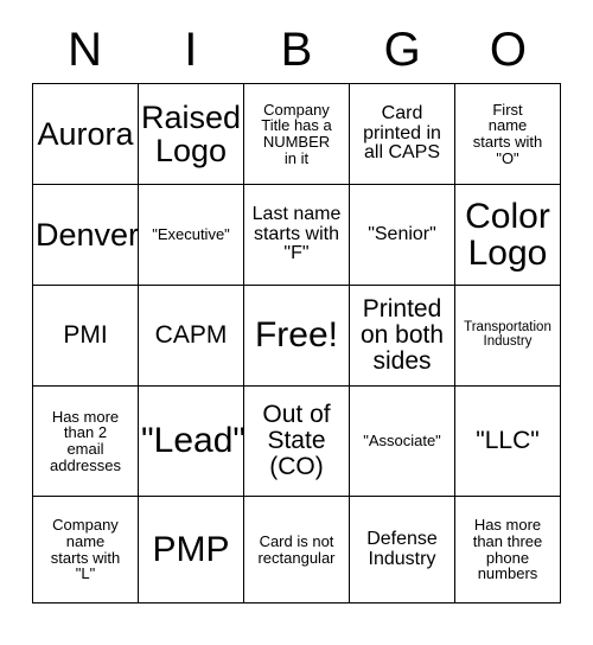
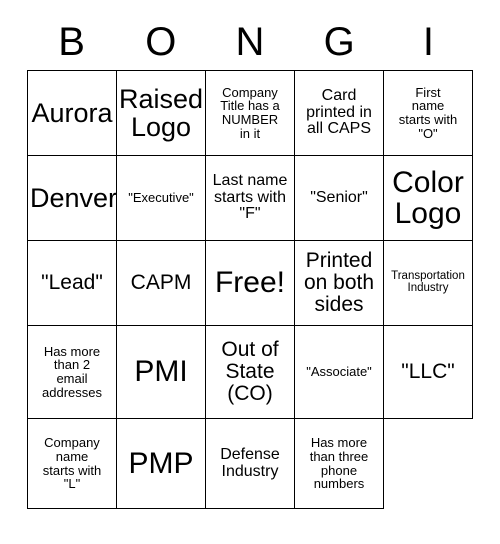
- N
+ B
- I
+ O
- B
+ N
  G
- O
+ I
  Aurora
  Raised
  Logo
  Company
  Title has a
  NUMBER
  in it
  Card
  printed in
  all CAPS
  First
  name
  starts with
  "O"
  Denver
  "Executive"
  Last name
  starts with
  "F"
  "Senior"
  Color
  Logo
- PMI
+ "Lead"
  CAPM
  Free!
  Printed
  on both
  sides
  Transportation
  Industry
  Has more
  than 2
  email
  addresses
- "Lead"
+ PMI
  Out of
  State
  (CO)
  "Associate"
  "LLC"
  Company
  name
  starts with
  "L"
  PMP
- Card is not
- rectangular
  Defense
  Industry
  Has more
  than three
  phone
  numbers
